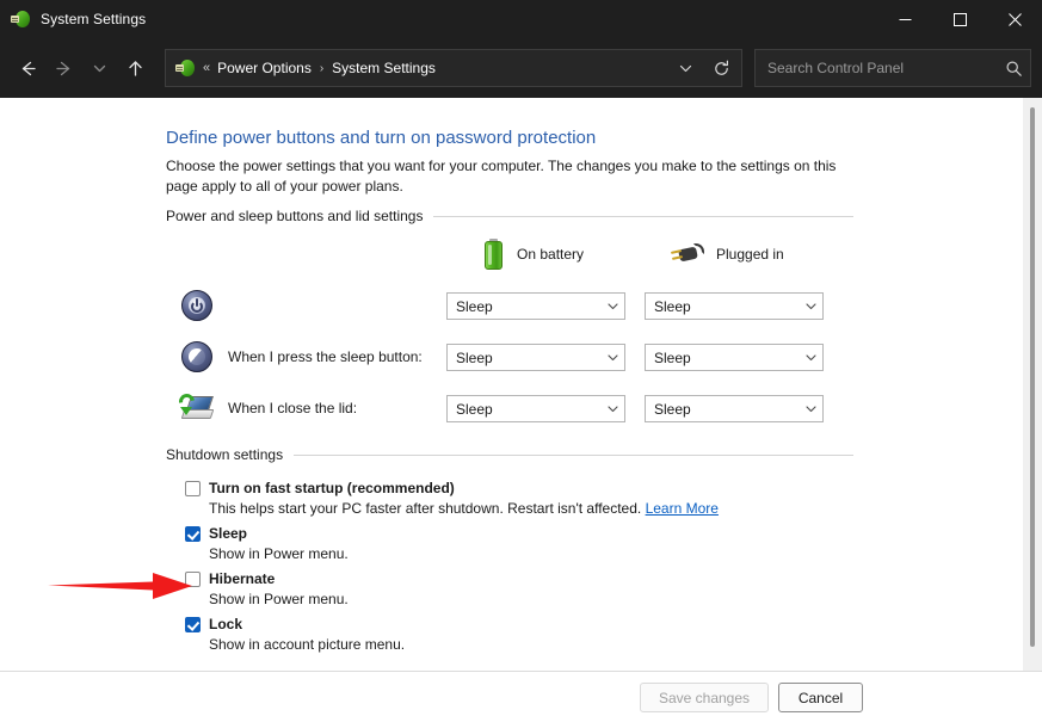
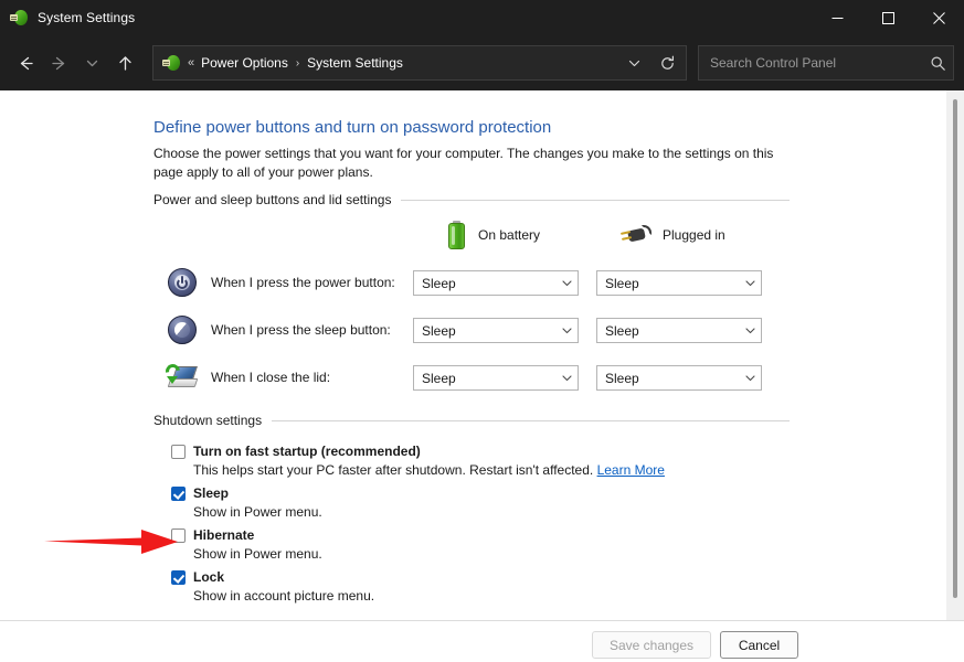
  System Settings
  «
  Power Options
  ›
  System Settings
  Search Control Panel
  Define power buttons and turn on password protection
  Choose the power settings that you want for your computer. The changes you make to the settings on this page apply to all of your power plans.
  Power and sleep buttons and lid settings
  On battery
  Plugged in
+ When I press the power button:
  Sleep
  Sleep
  When I press the sleep button:
  Sleep
  Sleep
  When I close the lid:
  Sleep
  Sleep
  Shutdown settings
  Turn on fast startup (recommended)
  This helps start your PC faster after shutdown. Restart isn't affected. Learn More
  Sleep
  Show in Power menu.
  Hibernate
  Show in Power menu.
  Lock
  Show in account picture menu.
  Save changes
  Cancel
